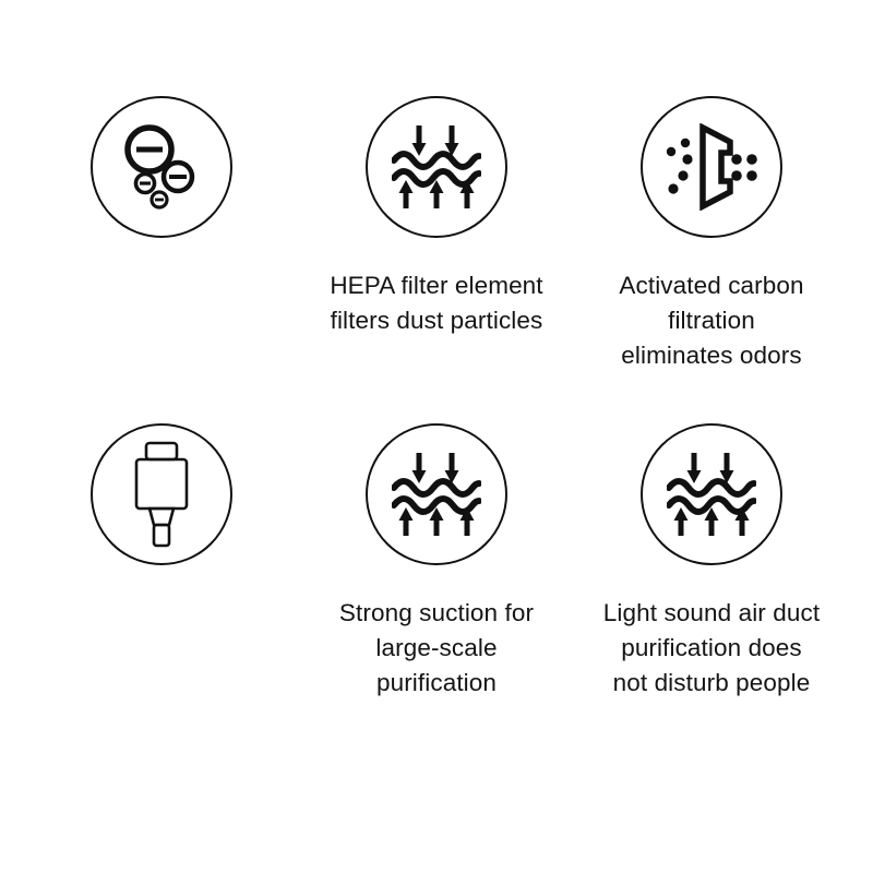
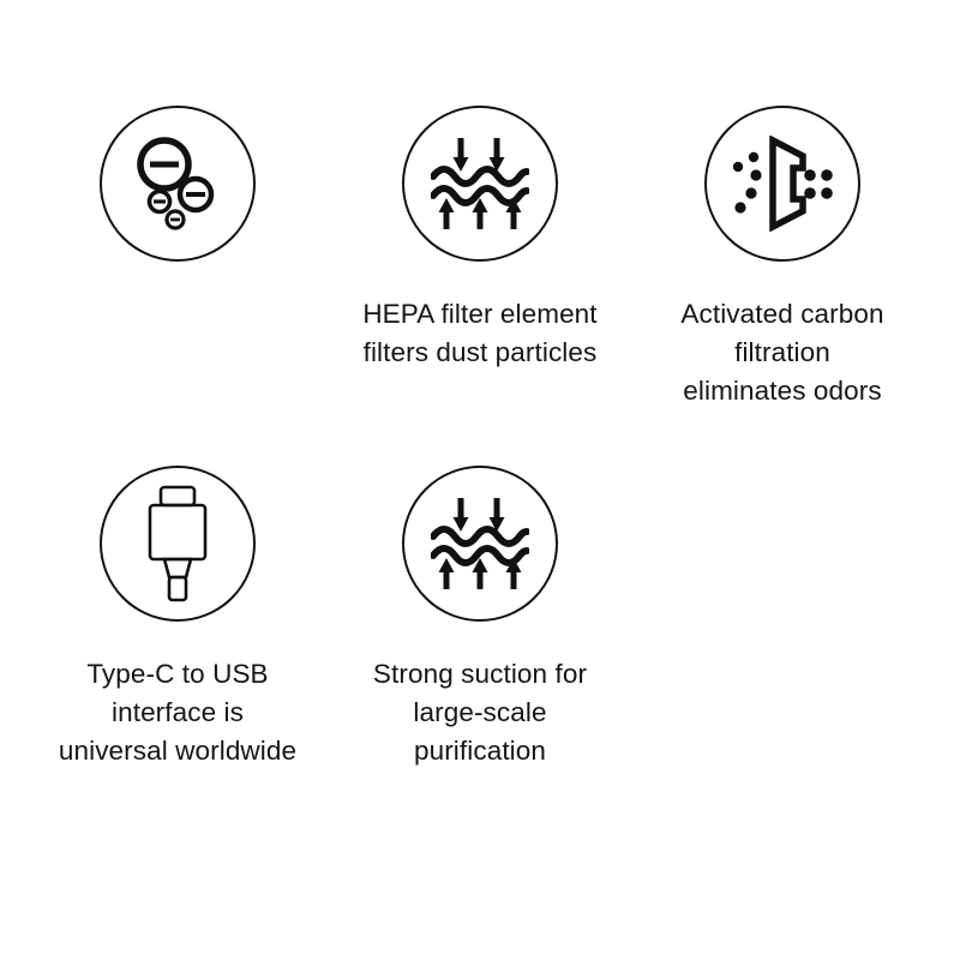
  HEPA filter element
  filters dust particles
  Activated carbon
  filtration
  eliminates odors
+ Type-C to USB
+ interface is
+ universal worldwide
  Strong suction for
  large-scale
  purification
- Light sound air duct
- purification does
- not disturb people
